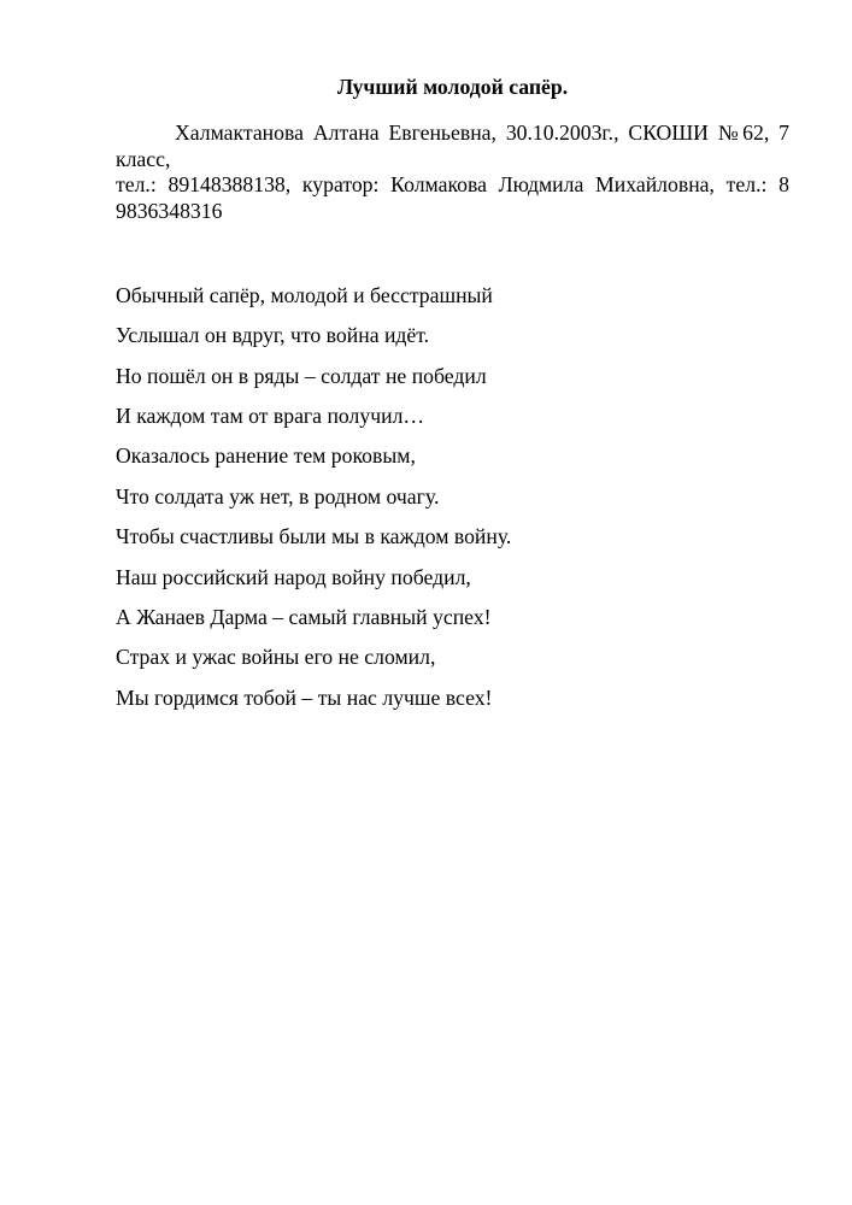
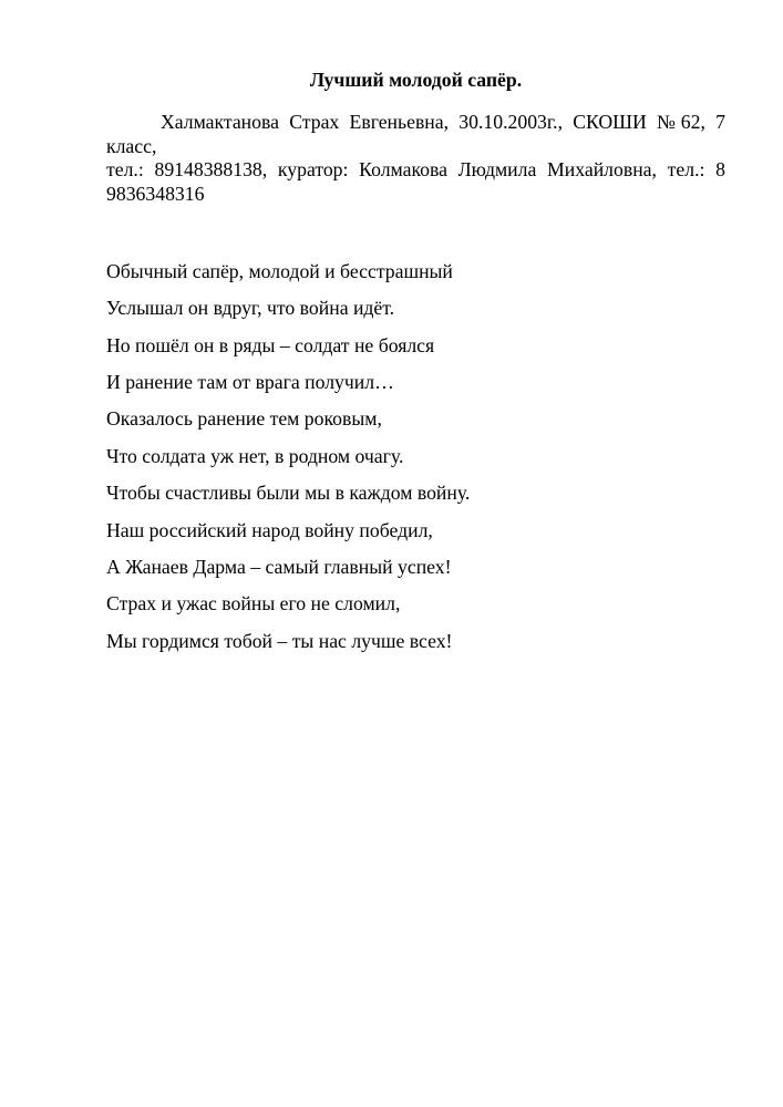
  Лучший молодой сапёр.
- Халмактанова Алтана Евгеньевна, 30.10.2003г., СКОШИ №62, 7 класс,
+ Халмактанова Страх Евгеньевна, 30.10.2003г., СКОШИ №62, 7 класс,
  тел.: 89148388138, куратор: Колмакова Людмила Михайловна, тел.: 8
  9836348316
  Обычный сапёр, молодой и бесстрашный
  Услышал он вдруг, что война идёт.
- Но пошёл он в ряды – солдат не победил
+ Но пошёл он в ряды – солдат не боялся
- И каждом там от врага получил…
+ И ранение там от врага получил…
  Оказалось ранение тем роковым,
  Что солдата уж нет, в родном очагу.
  Чтобы счастливы были мы в каждом войну.
  Наш российский народ войну победил,
  А Жанаев Дарма – самый главный успех!
  Страх и ужас войны его не сломил,
  Мы гордимся тобой – ты нас лучше всех!
